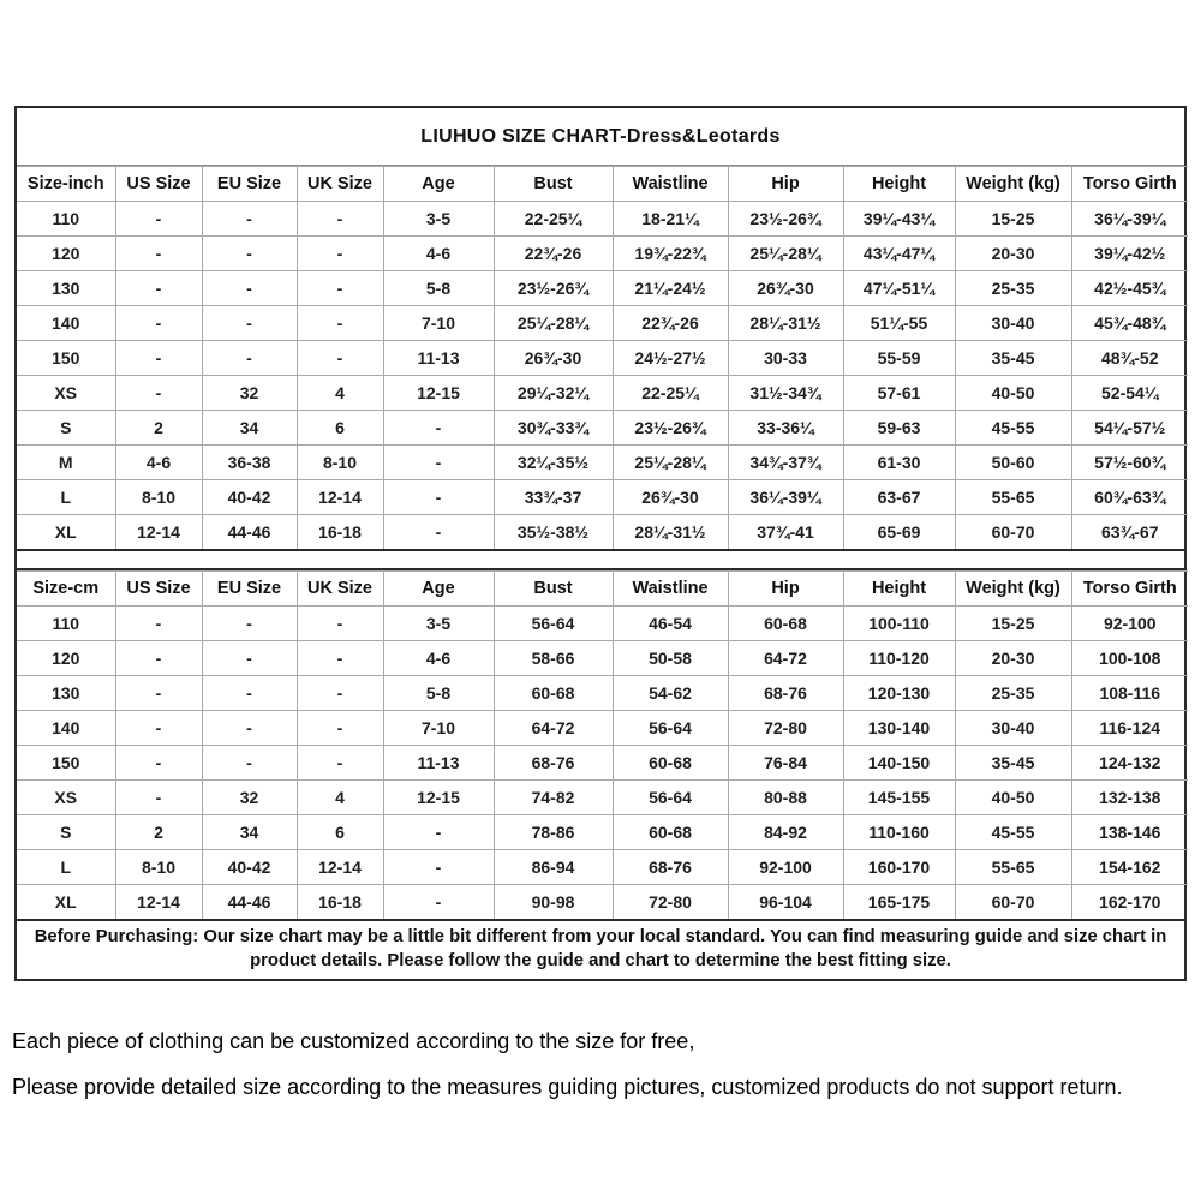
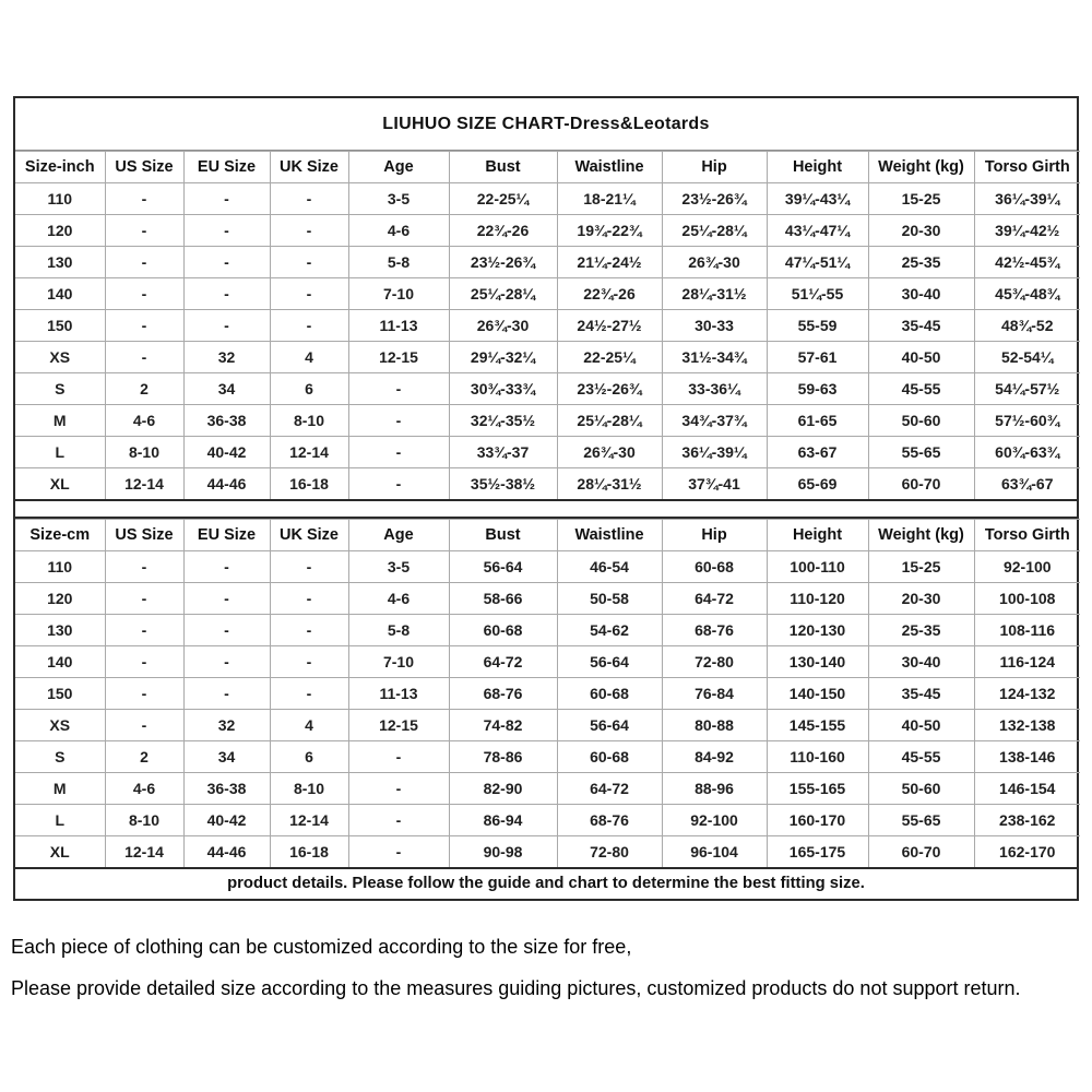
  LIUHUO SIZE CHART-Dress&Leotards
  Size-inch	US Size	EU Size	UK Size	Age	Bust	Waistline	Hip	Height	Weight (kg)	Torso Girth
  110	-	-	-	3-5	22-25¼	18-21¼	23½-26¾	39¼-43¼	15-25	36¼-39¼
  120	-	-	-	4-6	22¾-26	19¾-22¾	25¼-28¼	43¼-47¼	20-30	39¼-42½
  130	-	-	-	5-8	23½-26¾	21¼-24½	26¾-30	47¼-51¼	25-35	42½-45¾
  140	-	-	-	7-10	25¼-28¼	22¾-26	28¼-31½	51¼-55	30-40	45¾-48¾
  150	-	-	-	11-13	26¾-30	24½-27½	30-33	55-59	35-45	48¾-52
  XS	-	32	4	12-15	29¼-32¼	22-25¼	31½-34¾	57-61	40-50	52-54¼
  S	2	34	6	-	30¾-33¾	23½-26¾	33-36¼	59-63	45-55	54¼-57½
- M	4-6	36-38	8-10	-	32¼-35½	25¼-28¼	34¾-37¾	61-30	50-60	57½-60¾
+ M	4-6	36-38	8-10	-	32¼-35½	25¼-28¼	34¾-37¾	61-65	50-60	57½-60¾
  L	8-10	40-42	12-14	-	33¾-37	26¾-30	36¼-39¼	63-67	55-65	60¾-63¾
  XL	12-14	44-46	16-18	-	35½-38½	28¼-31½	37¾-41	65-69	60-70	63¾-67
  Size-cm	US Size	EU Size	UK Size	Age	Bust	Waistline	Hip	Height	Weight (kg)	Torso Girth
  110	-	-	-	3-5	56-64	46-54	60-68	100-110	15-25	92-100
  120	-	-	-	4-6	58-66	50-58	64-72	110-120	20-30	100-108
  130	-	-	-	5-8	60-68	54-62	68-76	120-130	25-35	108-116
  140	-	-	-	7-10	64-72	56-64	72-80	130-140	30-40	116-124
  150	-	-	-	11-13	68-76	60-68	76-84	140-150	35-45	124-132
  XS	-	32	4	12-15	74-82	56-64	80-88	145-155	40-50	132-138
  S	2	34	6	-	78-86	60-68	84-92	110-160	45-55	138-146
+ M	4-6	36-38	8-10	-	82-90	64-72	88-96	155-165	50-60	146-154
- L	8-10	40-42	12-14	-	86-94	68-76	92-100	160-170	55-65	154-162
+ L	8-10	40-42	12-14	-	86-94	68-76	92-100	160-170	55-65	238-162
  XL	12-14	44-46	16-18	-	90-98	72-80	96-104	165-175	60-70	162-170
- Before Purchasing: Our size chart may be a little bit different from your local standard. You can find measuring guide and size chart in
  product details. Please follow the guide and chart to determine the best fitting size.
  Each piece of clothing can be customized according to the size for free,
  Please provide detailed size according to the measures guiding pictures, customized products do not support return.
